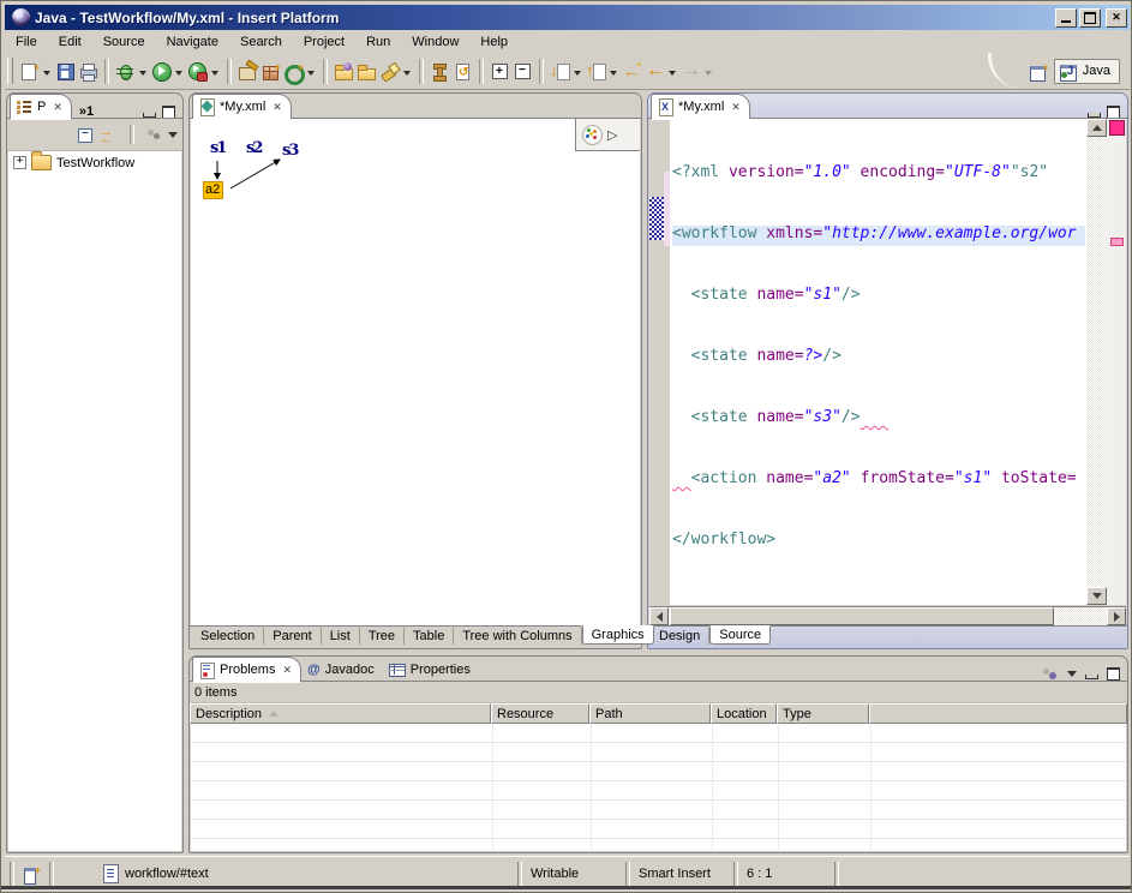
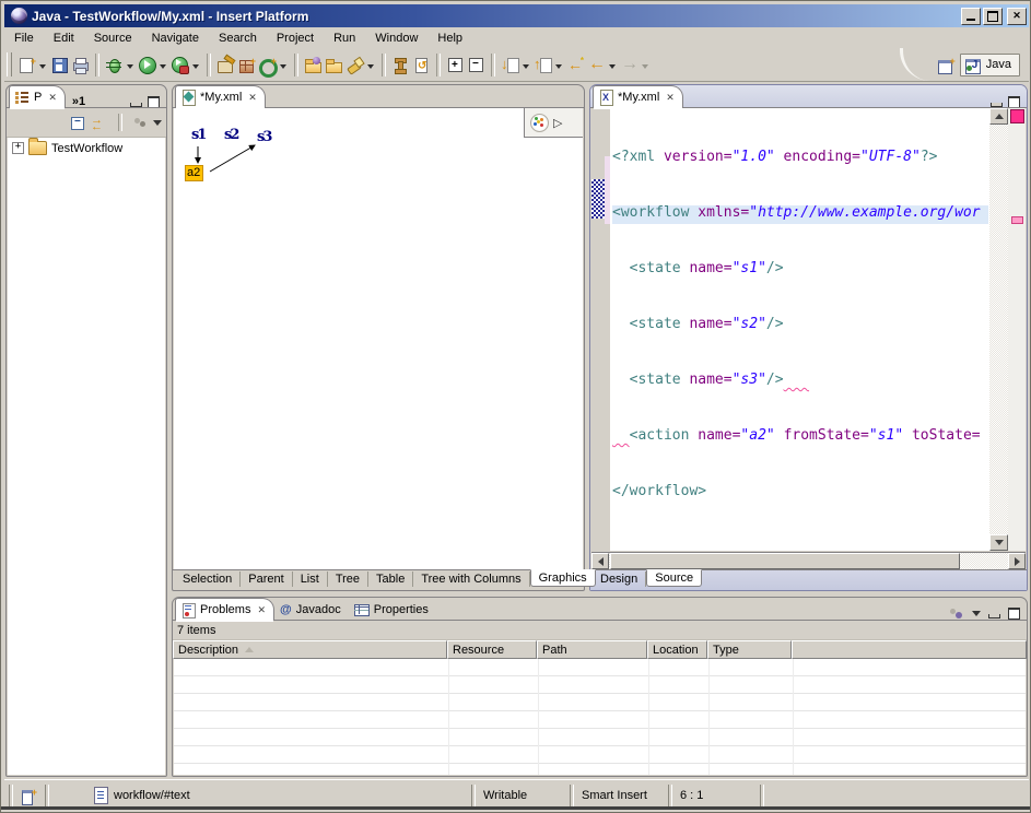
  Java - TestWorkflow/My.xml - Insert Platform
  ✕
  File
  Edit
  Source
  Navigate
  Search
  Project
  Run
  Window
  Help
  +
  +
  +
  +
  ↺
  +
  −
  ↓
  ↑
  ←
  *
  ←
  →
  +
  J
  Java
  P
  ✕
  »1
  −
  →
  ←
  +
  TestWorkflow
  *My.xml
  ✕
  s1
  s2
  s3
  a2
  ▷
  Selection
  Parent
  List
  Tree
  Table
  Tree with Columns
  Graphics
  X
  *My.xml
  ✕
- <?xml version="1.0" encoding="UTF-8""s2"
+ <?xml version="1.0" encoding="UTF-8"?>
  <workflow xmlns="http://www.example.org/wor
  <state name="s1"/>
- <state name=?>/>
+ <state name="s2"/>
  <state name="s3"/>
  <action name="a2" fromState="s1" toState=
  </workflow>
  Design
  Source
  Problems
  ✕
  @
  Javadoc
  Properties
- 0 items
+ 7 items
  Description
  Resource
  Path
  Location
  Type
  +
  workflow/#text
  Writable
  Smart Insert
  6 : 1
